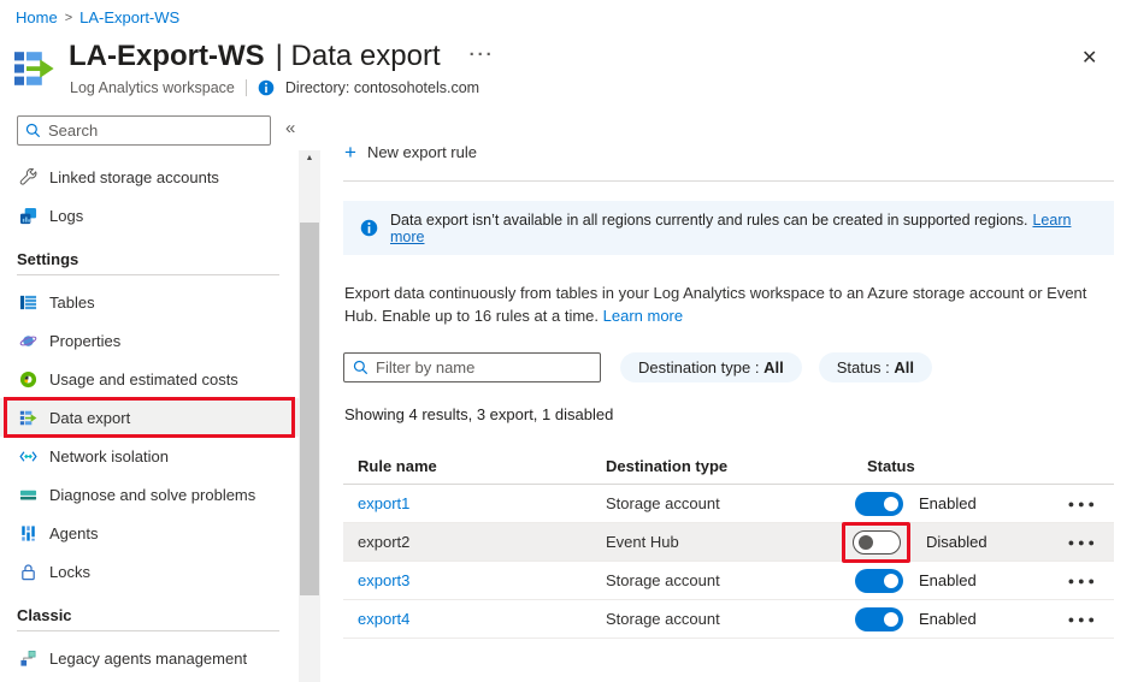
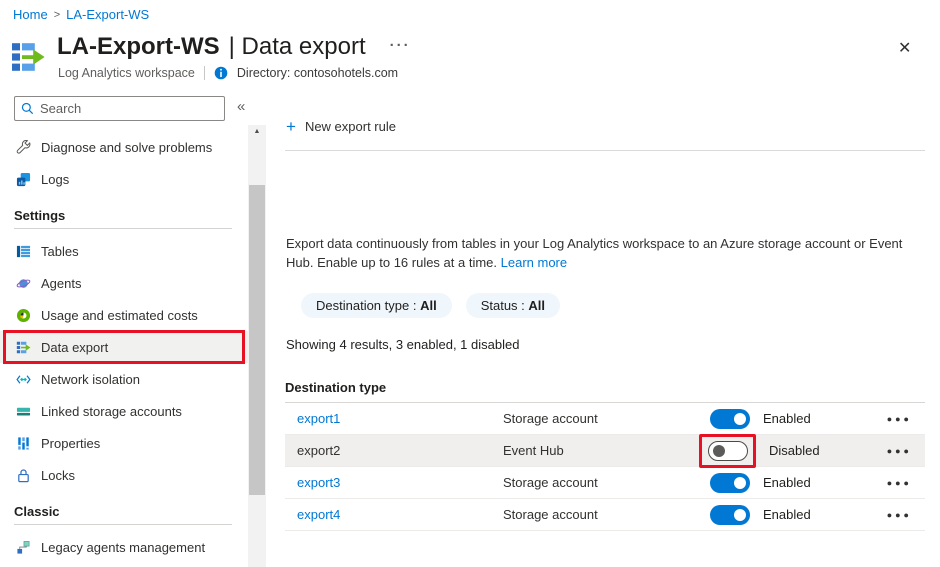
  Home
  >
  LA-Export-WS
  LA-Export-WS
  | Data export
  ···
  Log Analytics workspace
  Directory: contosohotels.com
  ✕
  Search
  «
- Linked storage accounts
+ Diagnose and solve problems
  Logs
  Settings
  Tables
- Properties
+ Agents
  Usage and estimated costs
  Data export
  Network isolation
- Diagnose and solve problems
+ Linked storage accounts
- Agents
+ Properties
  Locks
  Classic
  Legacy agents management
  +
  New export rule
- Data export isn’t available in all regions currently and rules can be created in supported regions. Learn more
  Export data continuously from tables in your Log Analytics workspace to an Azure storage account or Event Hub. Enable up to 16 rules at a time. Learn more
- Filter by name
  Destination type :
  All
  Status :
  All
- Showing 4 results, 3 export, 1 disabled
+ Showing 4 results, 3 enabled, 1 disabled
- Rule name
  Destination type
- Status
  export1
  Storage account
  Enabled
  ●●●
  export2
  Event Hub
  Disabled
  ●●●
  export3
  Storage account
  Enabled
  ●●●
  export4
  Storage account
  Enabled
  ●●●
